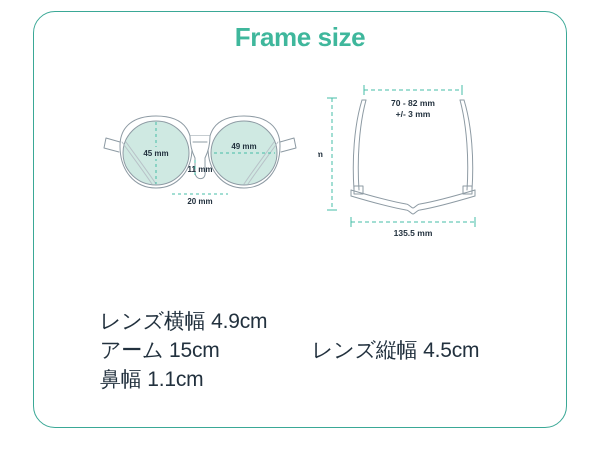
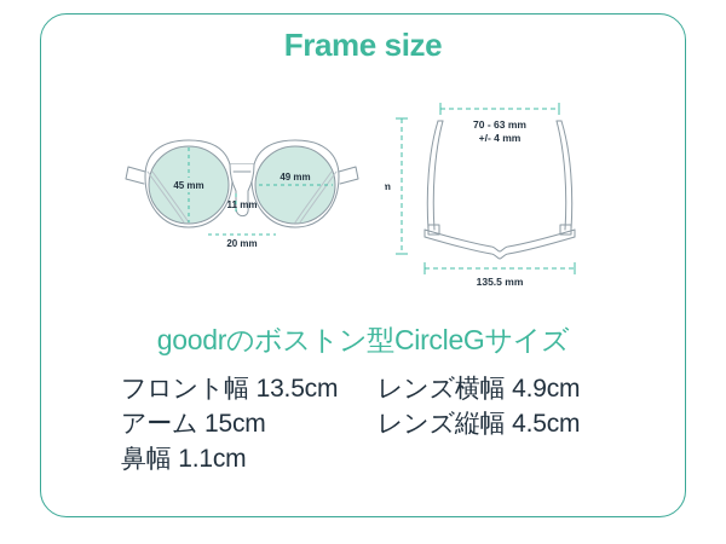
  Frame size
  45 mm
  49 mm
  11 mm
  20 mm
- 70 - 82 mm
+ 70 - 63 mm
- +/- 3 mm
+ +/- 4 mm
  135.5 mm
+ goodrのボストン型CircleGサイズ
+ フロント幅 13.5cm
  レンズ横幅 4.9cm
  アーム 15cm
  レンズ縦幅 4.5cm
  鼻幅 1.1cm
